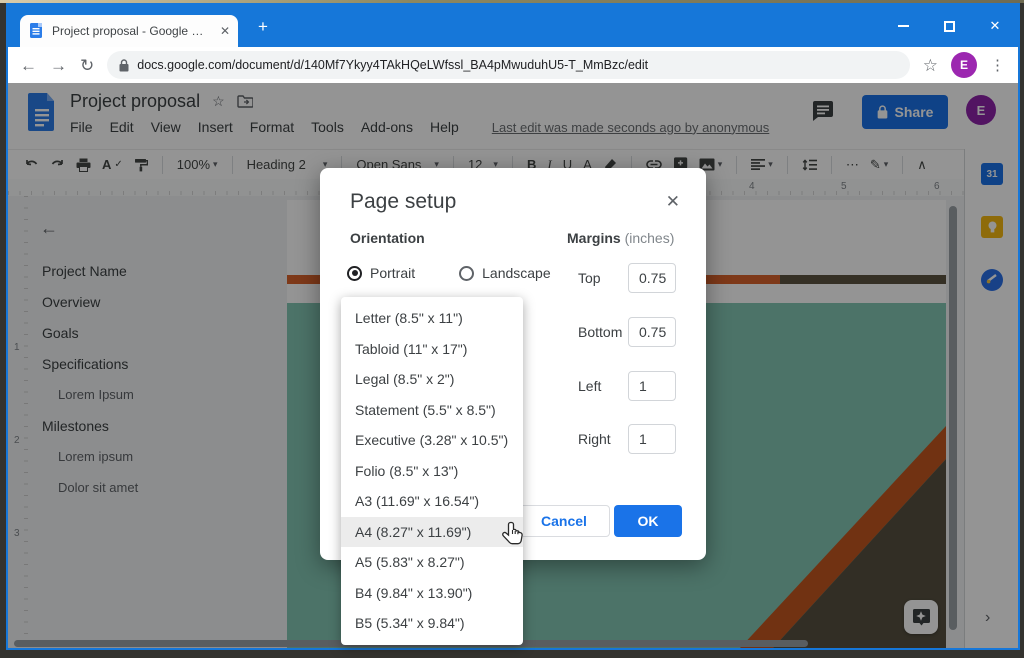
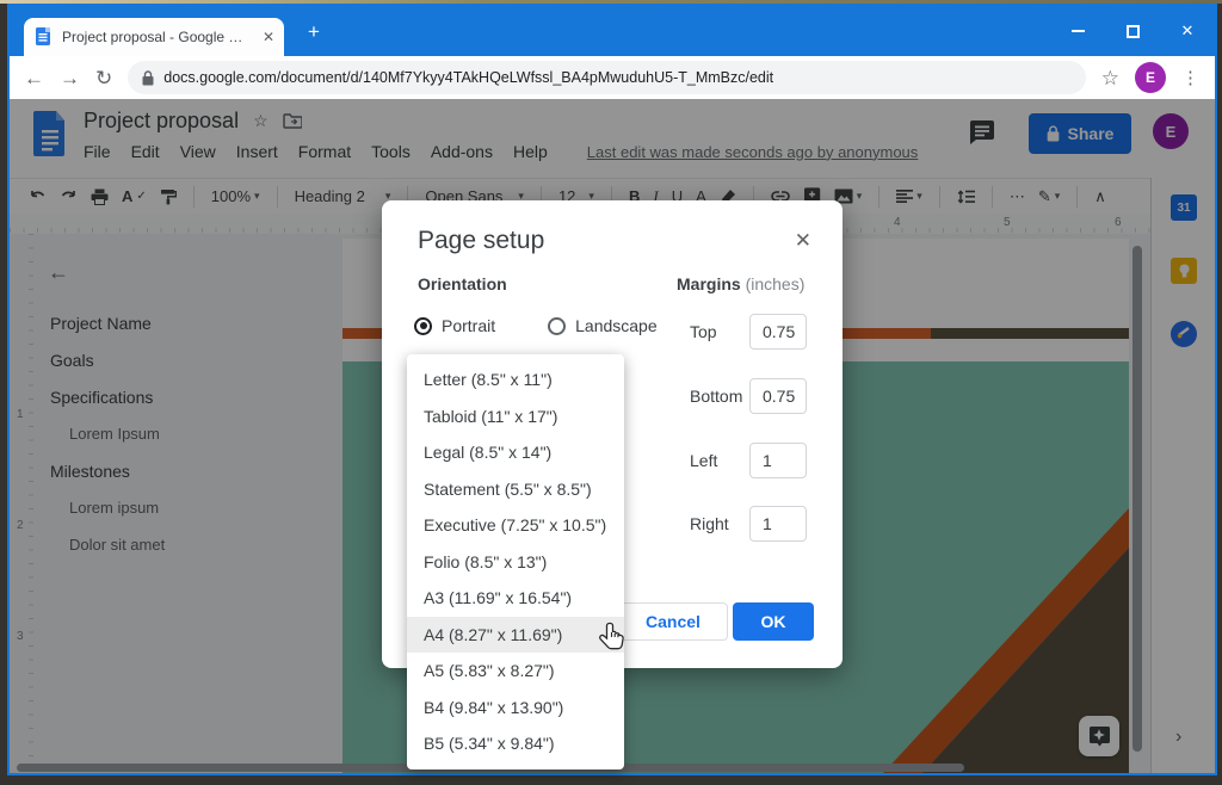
  Project proposal - Google Doc
  ✕
  +
  ✕
  ←
  →
  ↻
  docs.google.com/document/d/140Mf7Ykyy4TAkHQeLWfssl_BA4pMwuduhU5-T_MmBzc/edit
  ☆
  E
  ⋮
  Project proposal
  ☆
  File
  Edit
  View
  Insert
  Format
  Tools
  Add-ons
  Help
  Last edit was made seconds ago by anonymous
  Share
  E
  A
  ✓
  100%
  ▾
  Heading 2
  ▾
  Open Sans
  ▾
  12
  ▾
  B
  I
  U
  A
  ▾
  ▾
  ⋯
  ✎
  ▾
  ∧
  4
  5
  6
  1
  2
  3
  ←
  Project Name
- Overview
  Goals
  Specifications
  Lorem Ipsum
  Milestones
  Lorem ipsum
  Dolor sit amet
  31
  ›
  Page setup
  ✕
  Orientation
  Portrait
  Landscape
  Margins (inches)
  Top
  0.75
  Bottom
  0.75
  Left
  1
  Right
  1
  Cancel
  OK
  Letter (8.5" x 11")
  Tabloid (11" x 17")
- Legal (8.5" x 2")
+ Legal (8.5" x 14")
  Statement (5.5" x 8.5")
- Executive (3.28" x 10.5")
+ Executive (7.25" x 10.5")
  Folio (8.5" x 13")
  A3 (11.69" x 16.54")
  A4 (8.27" x 11.69")
  A5 (5.83" x 8.27")
  B4 (9.84" x 13.90")
  B5 (5.34" x 9.84")
